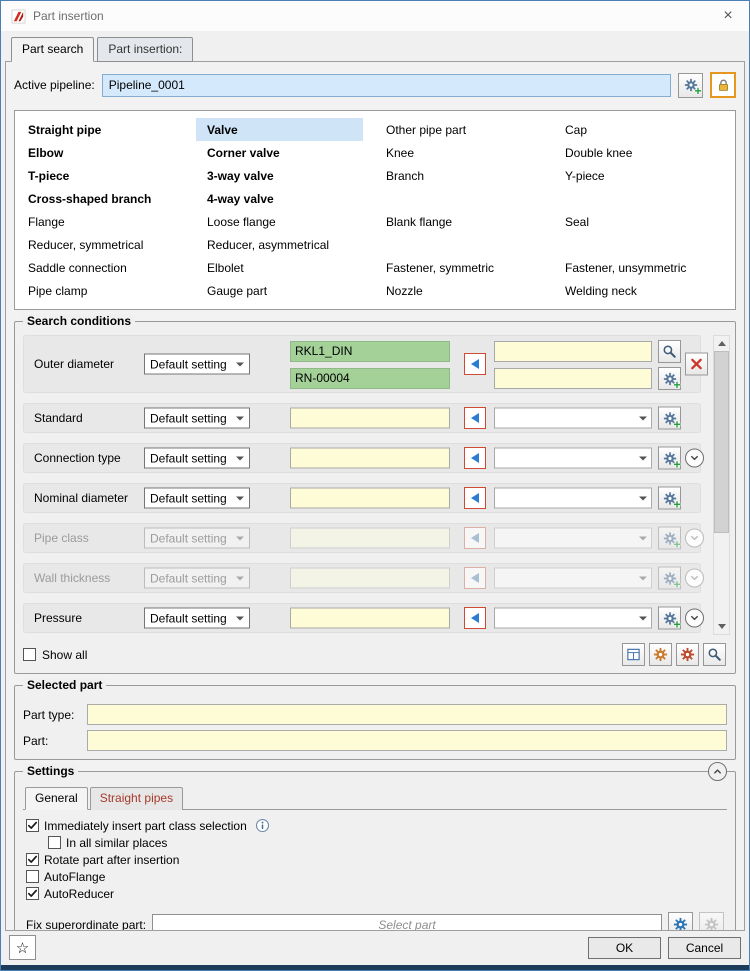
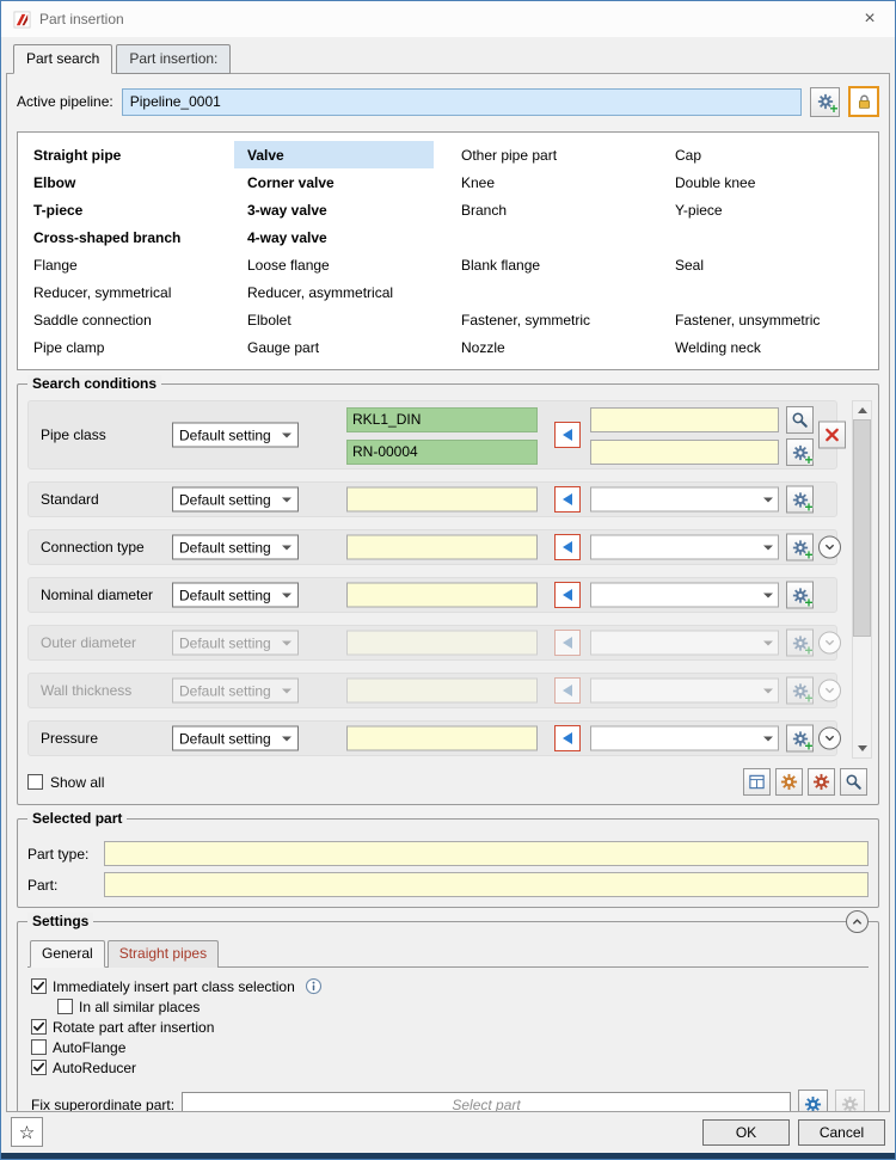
  Part insertion
  ×
  Part search
  Part insertion:
  Active pipeline:
  Pipeline_0001
  +
  Straight pipe
  Valve
  Other pipe part
  Cap
  Elbow
  Corner valve
  Knee
  Double knee
  T-piece
  3-way valve
  Branch
  Y-piece
  Cross-shaped branch
  4-way valve
  Flange
  Loose flange
  Blank flange
  Seal
  Reducer, symmetrical
  Reducer, asymmetrical
  Saddle connection
  Elbolet
  Fastener, symmetric
  Fastener, unsymmetric
  Pipe clamp
  Gauge part
  Nozzle
  Welding neck
  Search conditions
- Outer diameter
+ Pipe class
  Default setting
  RKL1_DIN
  RN-00004
  +
  Standard
  Default setting
  +
  Connection type
  Default setting
  +
  Nominal diameter
  Default setting
  +
- Pipe class
+ Outer diameter
  Default setting
  +
  Wall thickness
  Default setting
  +
  Pressure
  Default setting
  +
  Show all
  Selected part
  Part type:
  Part:
  Settings
  General
  Straight pipes
  Immediately insert part class selection
  In all similar places
  Rotate part after insertion
  AutoFlange
  AutoReducer
  Fix superordinate part:
  Select part
  ☆
  OK
  Cancel
